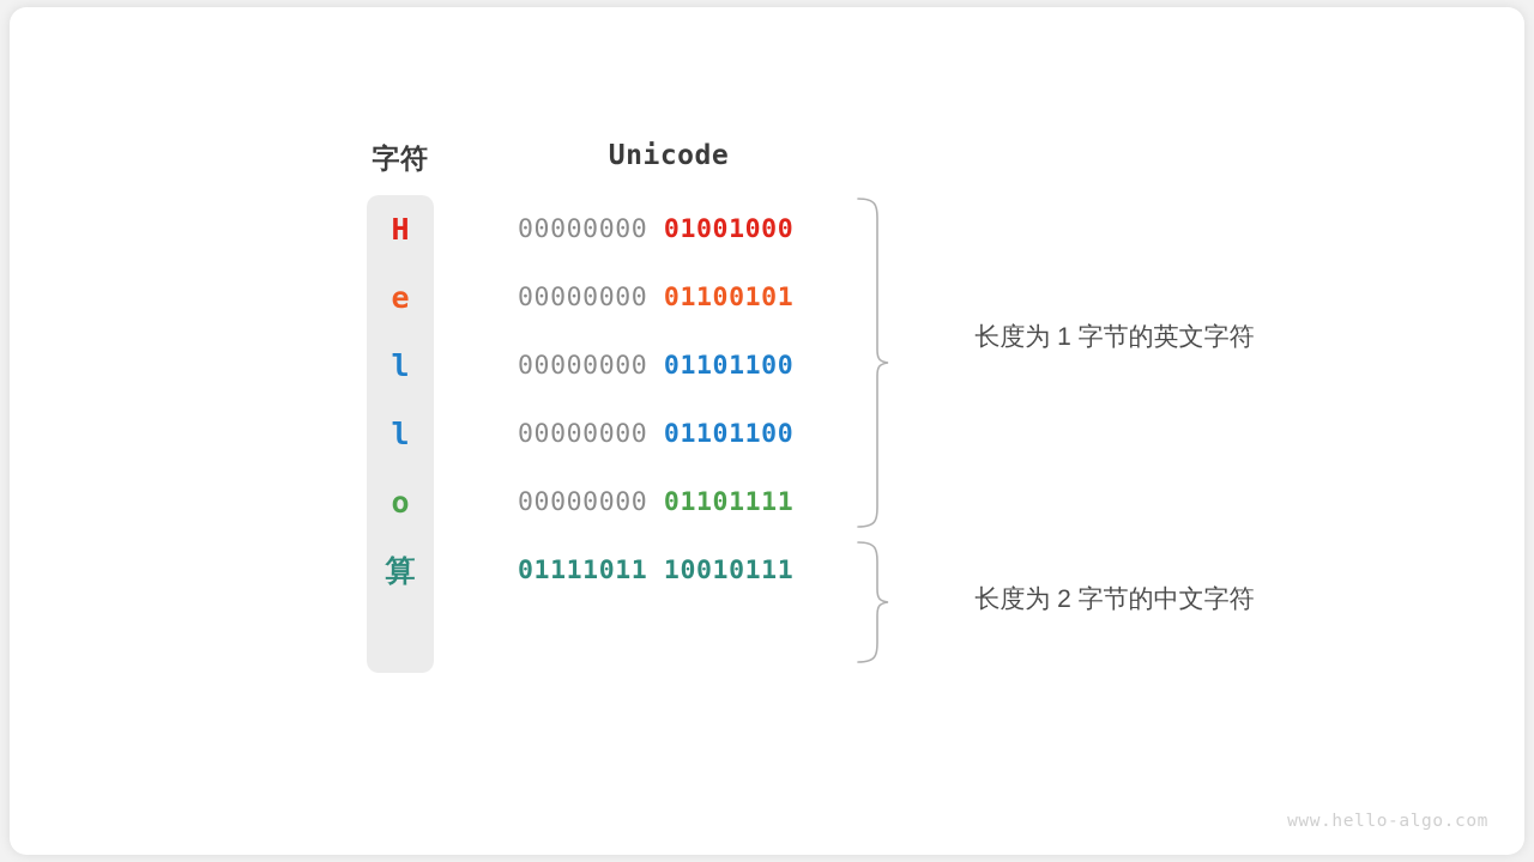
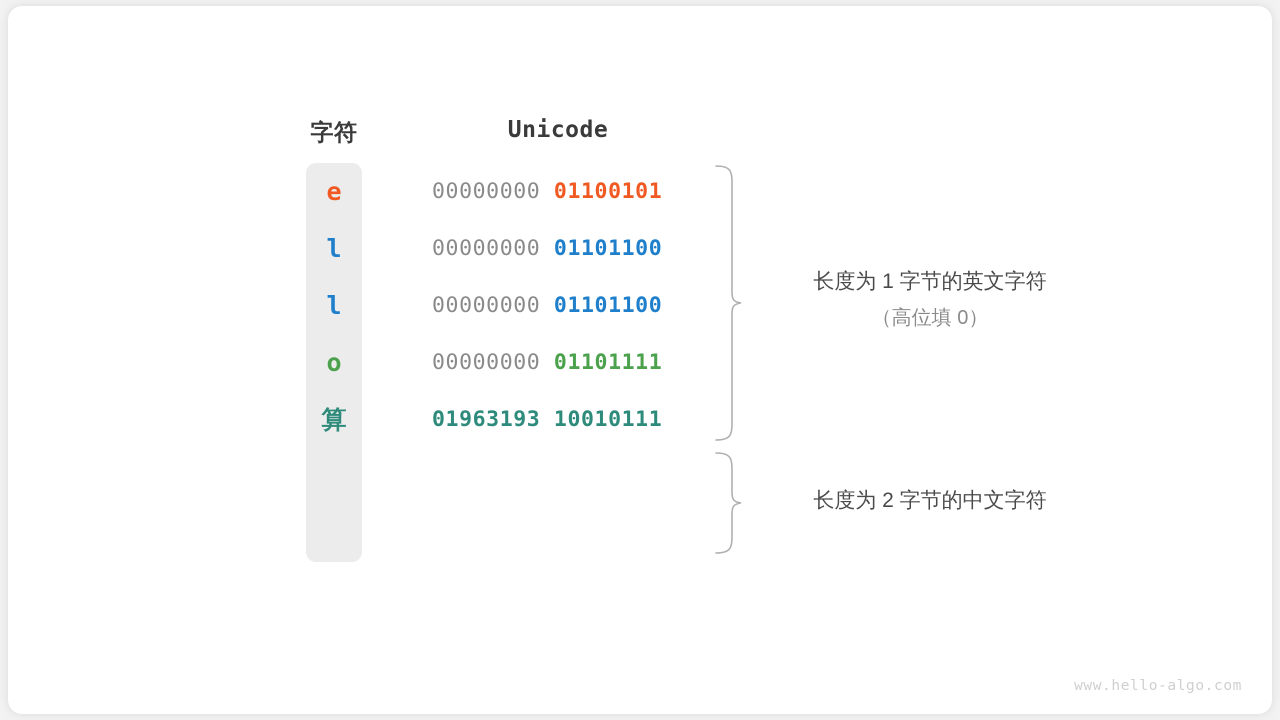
  字符
  Unicode
- H
- 00000000 01001000
  e
  00000000 01100101
  l
  00000000 01101100
  l
  00000000 01101100
  o
  00000000 01101111
  算
- 01111011 10010111
+ 01963193 10010111
  长度为 1 字节的英文字符
+ （高位填 0）
  长度为 2 字节的中文字符
  www.hello-algo.com
